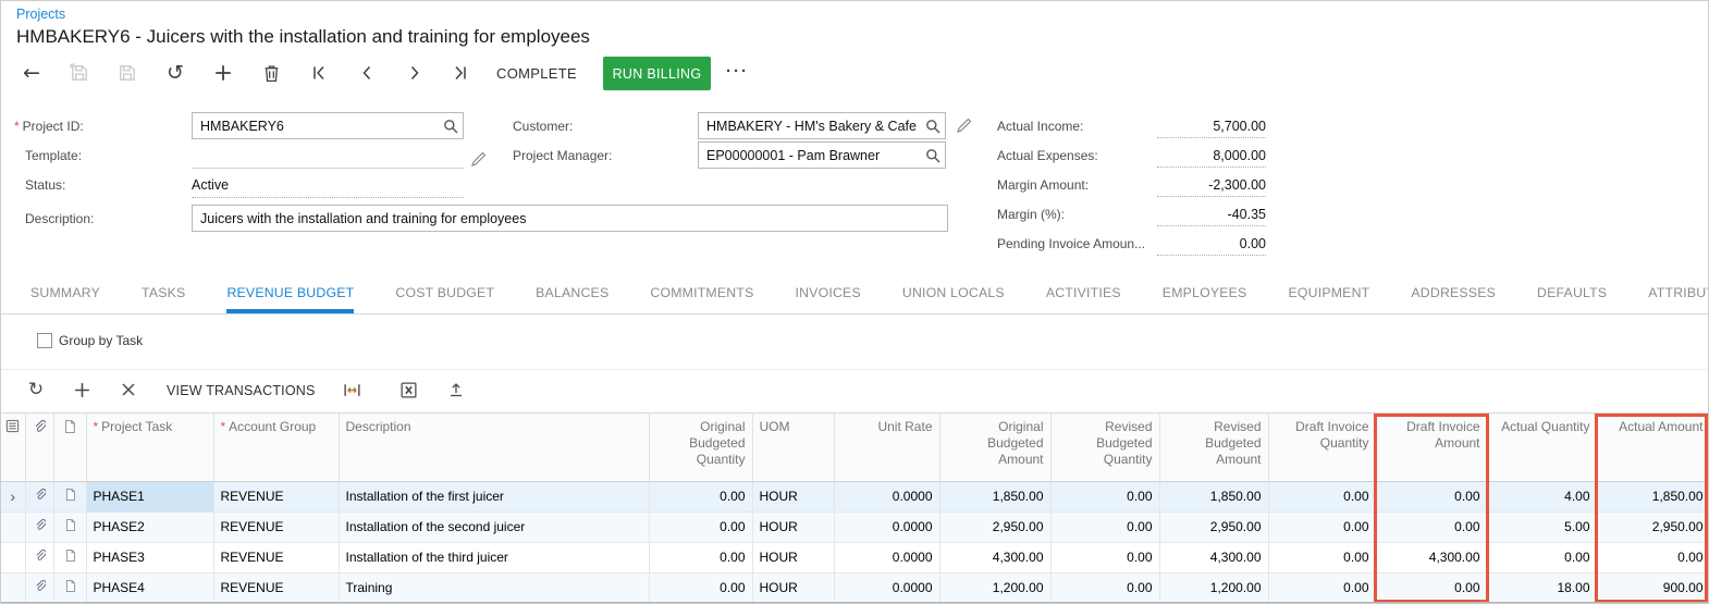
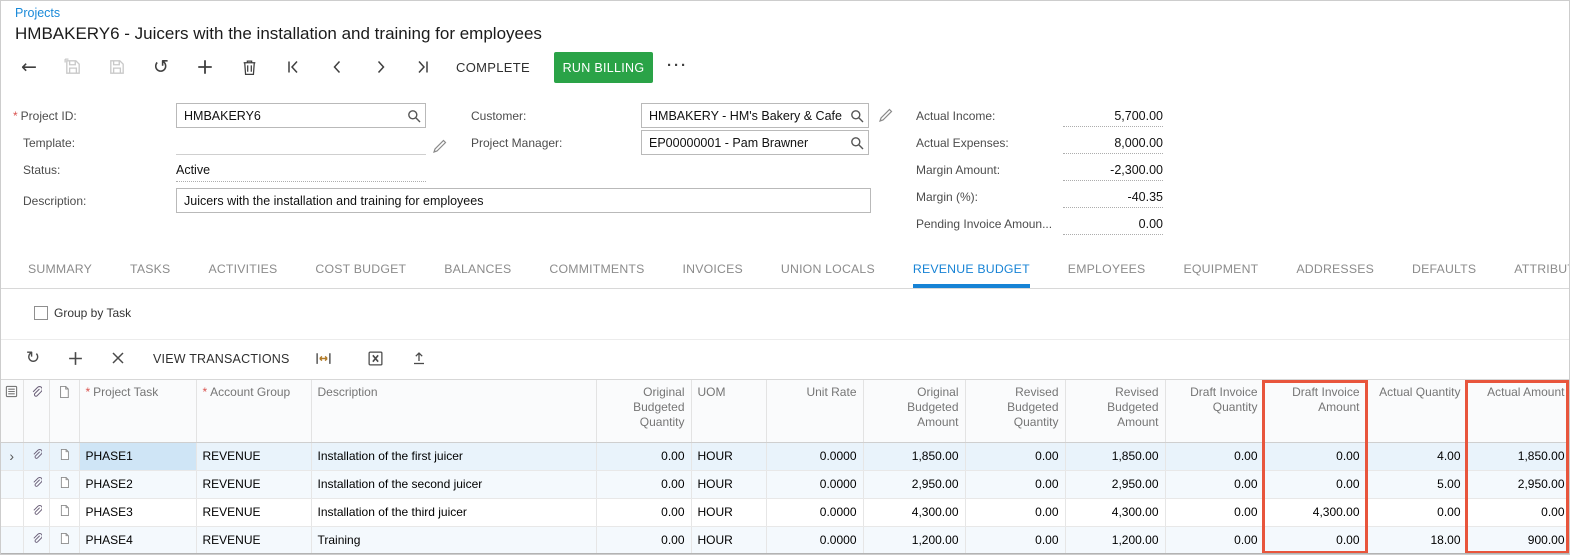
  Projects
  HMBAKERY6 - Juicers with the installation and training for employees
  ←
  ↺
  COMPLETE
  RUN BILLING
  ···
  * Project ID:
  HMBAKERY6
  Template:
  Status:
  Active
  Description:
  Juicers with the installation and training for employees
  Customer:
  HMBAKERY - HM's Bakery & Cafe
  Project Manager:
  EP00000001 - Pam Brawner
  Actual Income:
  5,700.00
  Actual Expenses:
  8,000.00
  Margin Amount:
  -2,300.00
  Margin (%):
  -40.35
  Pending Invoice Amoun...
  0.00
  SUMMARY
  TASKS
- REVENUE BUDGET
+ ACTIVITIES
  COST BUDGET
  BALANCES
  COMMITMENTS
  INVOICES
  UNION LOCALS
- ACTIVITIES
+ REVENUE BUDGET
  EMPLOYEES
  EQUIPMENT
  ADDRESSES
  DEFAULTS
  ATTRIBU
  Group by Task
  ↻
  VIEW TRANSACTIONS
  			* Project Task	* Account Group	Description	Original Budgeted Quantity	UOM	Unit Rate	Original Budgeted Amount	Revised Budgeted Quantity	Revised Budgeted Amount	Draft Invoice Quantity	Draft Invoice Amount	Actual Quantity	Actual Amount
  ›			PHASE1	REVENUE	Installation of the first juicer	0.00	HOUR	0.0000	1,850.00	0.00	1,850.00	0.00	0.00	4.00	1,850.00
  			PHASE2	REVENUE	Installation of the second juicer	0.00	HOUR	0.0000	2,950.00	0.00	2,950.00	0.00	0.00	5.00	2,950.00
  			PHASE3	REVENUE	Installation of the third juicer	0.00	HOUR	0.0000	4,300.00	0.00	4,300.00	0.00	4,300.00	0.00	0.00
  			PHASE4	REVENUE	Training	0.00	HOUR	0.0000	1,200.00	0.00	1,200.00	0.00	0.00	18.00	900.00
